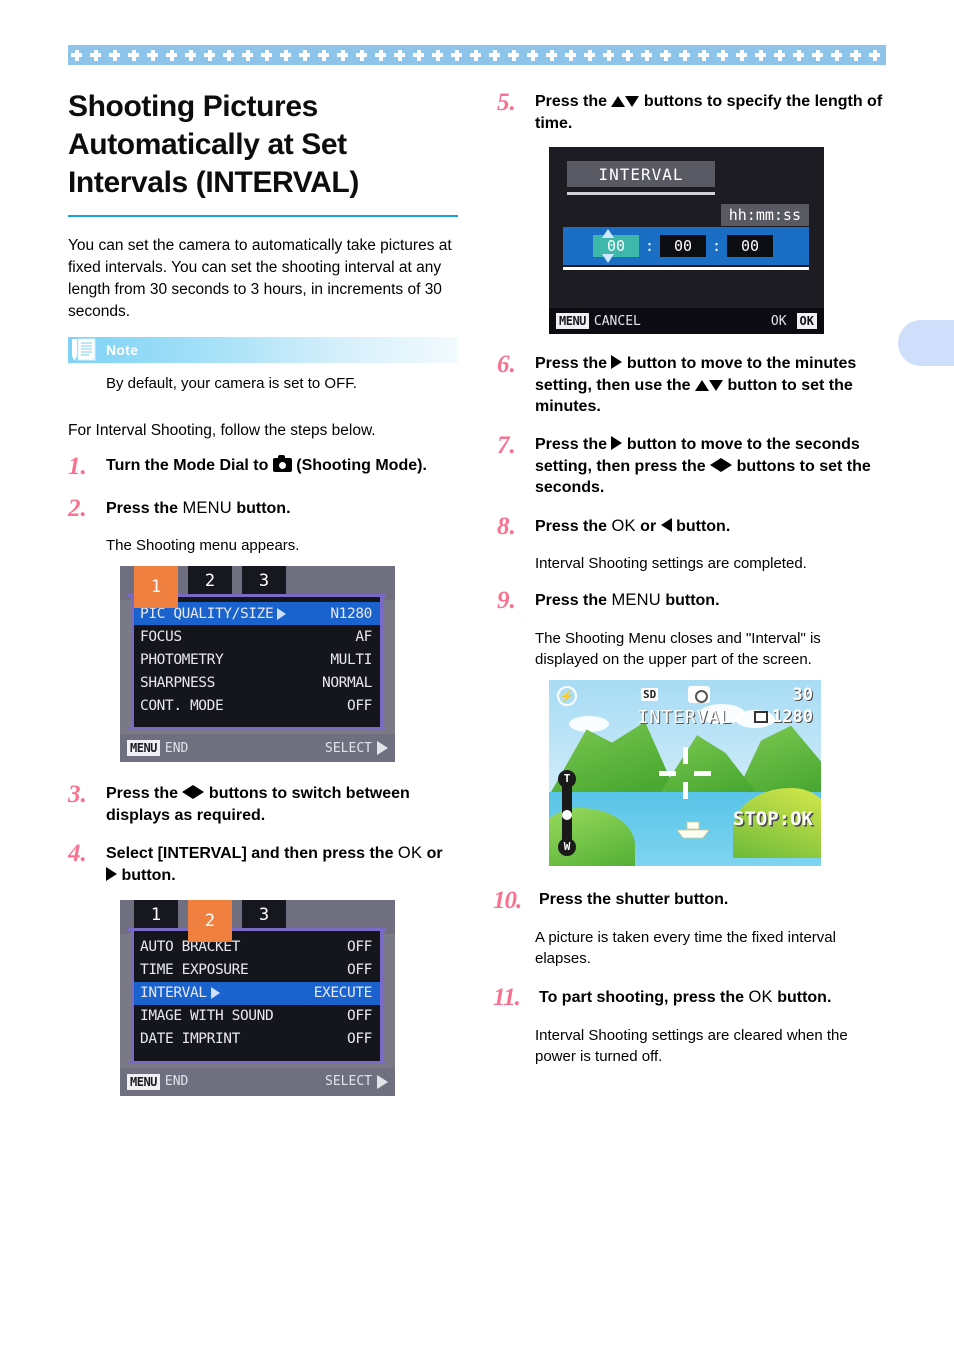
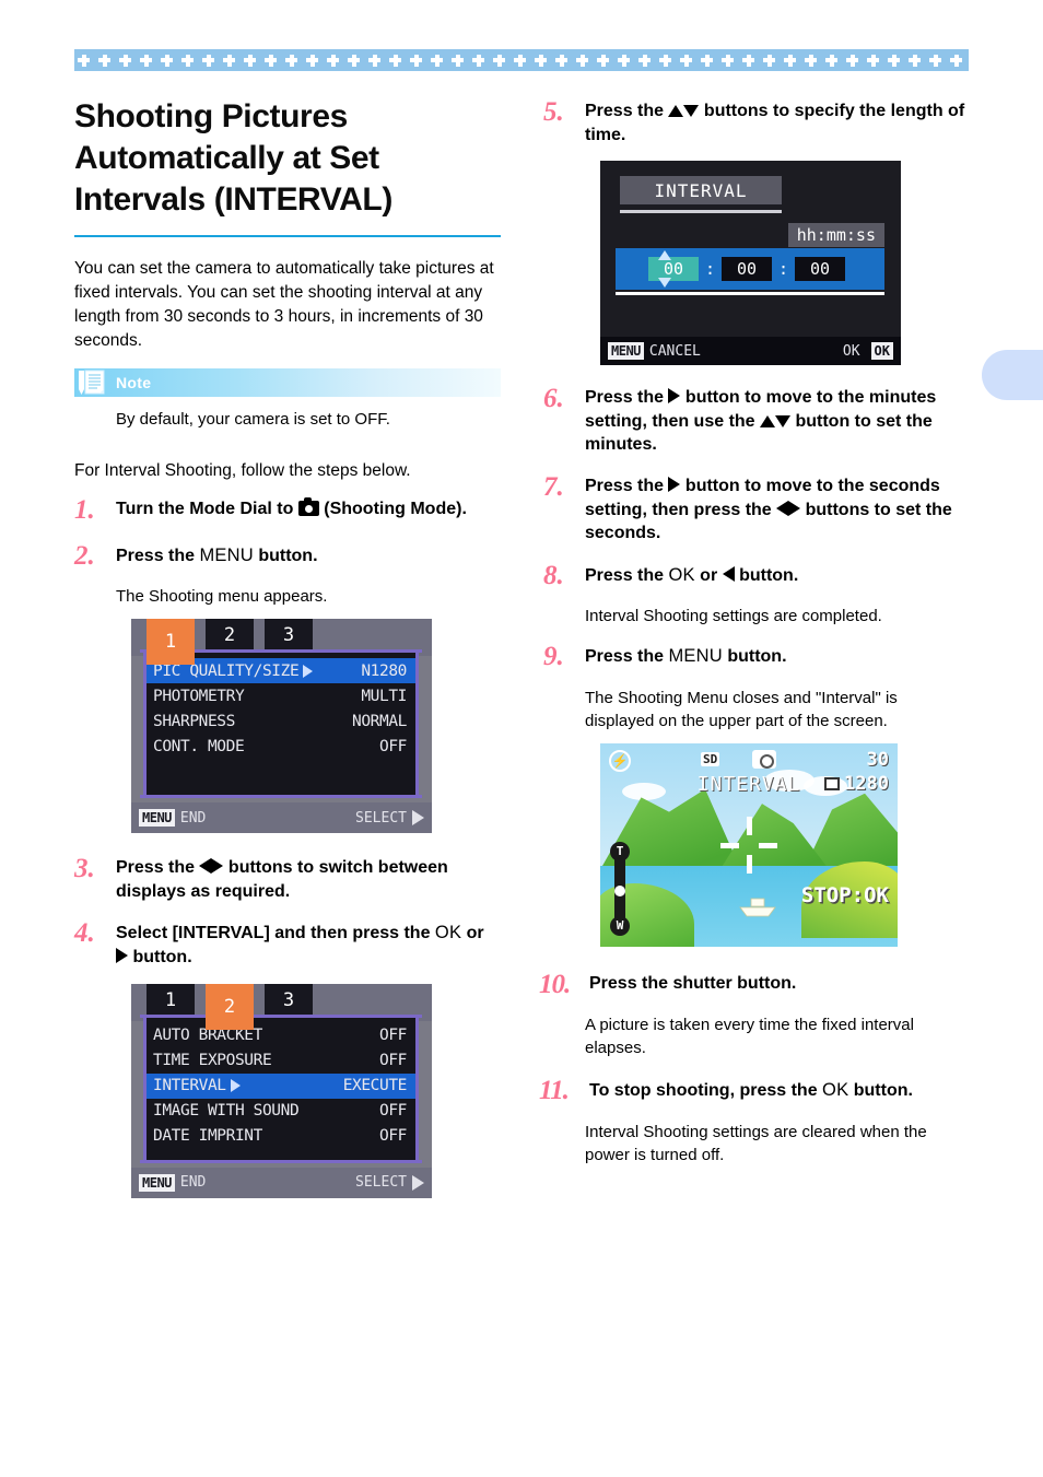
  Shooting Pictures Automatically at Set Intervals (INTERVAL)
  You can set the camera to automatically take pictures at fixed intervals. You can set the shooting interval at any length from 30 seconds to 3 hours, in increments of 30 seconds.
  Note
  By default, your camera is set to OFF.
  For Interval Shooting, follow the steps below.
  1.
  Turn the Mode Dial to (Shooting Mode).
  2.
  Press the MENU button.
  The Shooting menu appears.
  1
  2
  3
  PIC QUALITY/SIZE
  N1280
- FOCUS
- AF
  PHOTOMETRY
  MULTI
  SHARPNESS
  NORMAL
  CONT. MODE
  OFF
  MENU
  END
  SELECT
  3.
  Press the buttons to switch between displays as required.
  4.
  Select [INTERVAL] and then press the OK or button.
  1
  2
  3
  AUTO BRACKET
  OFF
  TIME EXPOSURE
  OFF
  INTERVAL
  EXECUTE
  IMAGE WITH SOUND
  OFF
  DATE IMPRINT
  OFF
  MENU
  END
  SELECT
  5.
  Press the buttons to specify the length of time.
  INTERVAL
  hh:mm:ss
  00
  :
  00
  :
  00
  MENU
  CANCEL
  OK
  OK
  6.
  Press the button to move to the minutes setting, then use the button to set the minutes.
  7.
  Press the button to move to the seconds setting, then press the buttons to set the seconds.
  8.
  Press the OK or button.
  Interval Shooting settings are completed.
  9.
  Press the MENU button.
  The Shooting Menu closes and "Interval" is displayed on the upper part of the screen.
  ⚡
  SD
  30
  1280
  INTERVAL
  STOP:OK
  T
  W
  10.
  Press the shutter button.
  A picture is taken every time the fixed interval elapses.
  11.
- To part shooting, press the OK button.
+ To stop shooting, press the OK button.
  Interval Shooting settings are cleared when the power is turned off.
